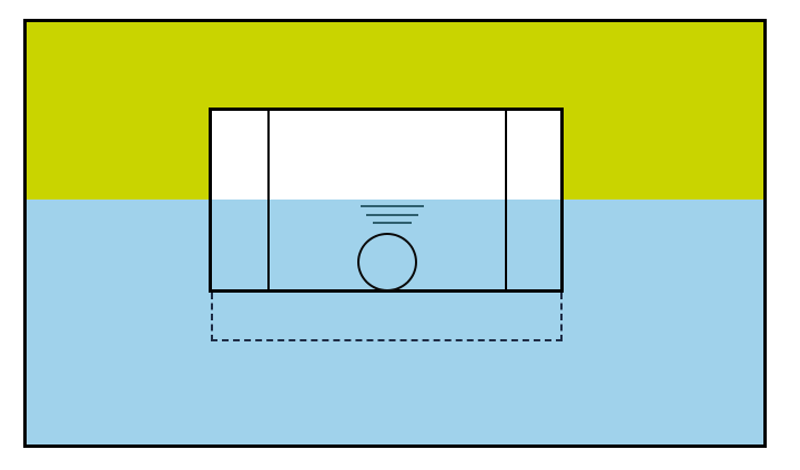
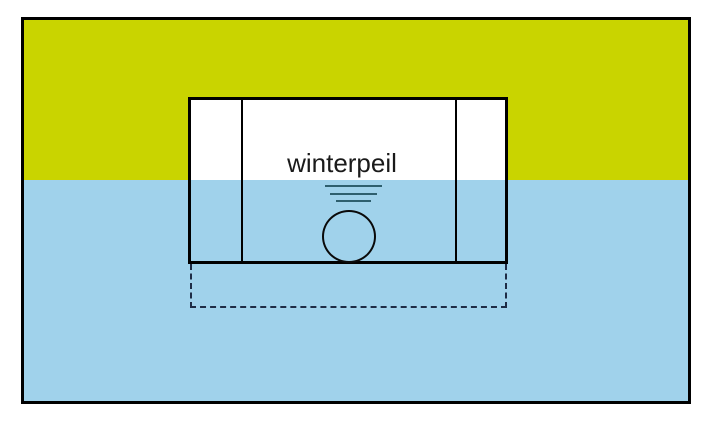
+ winterpeil
